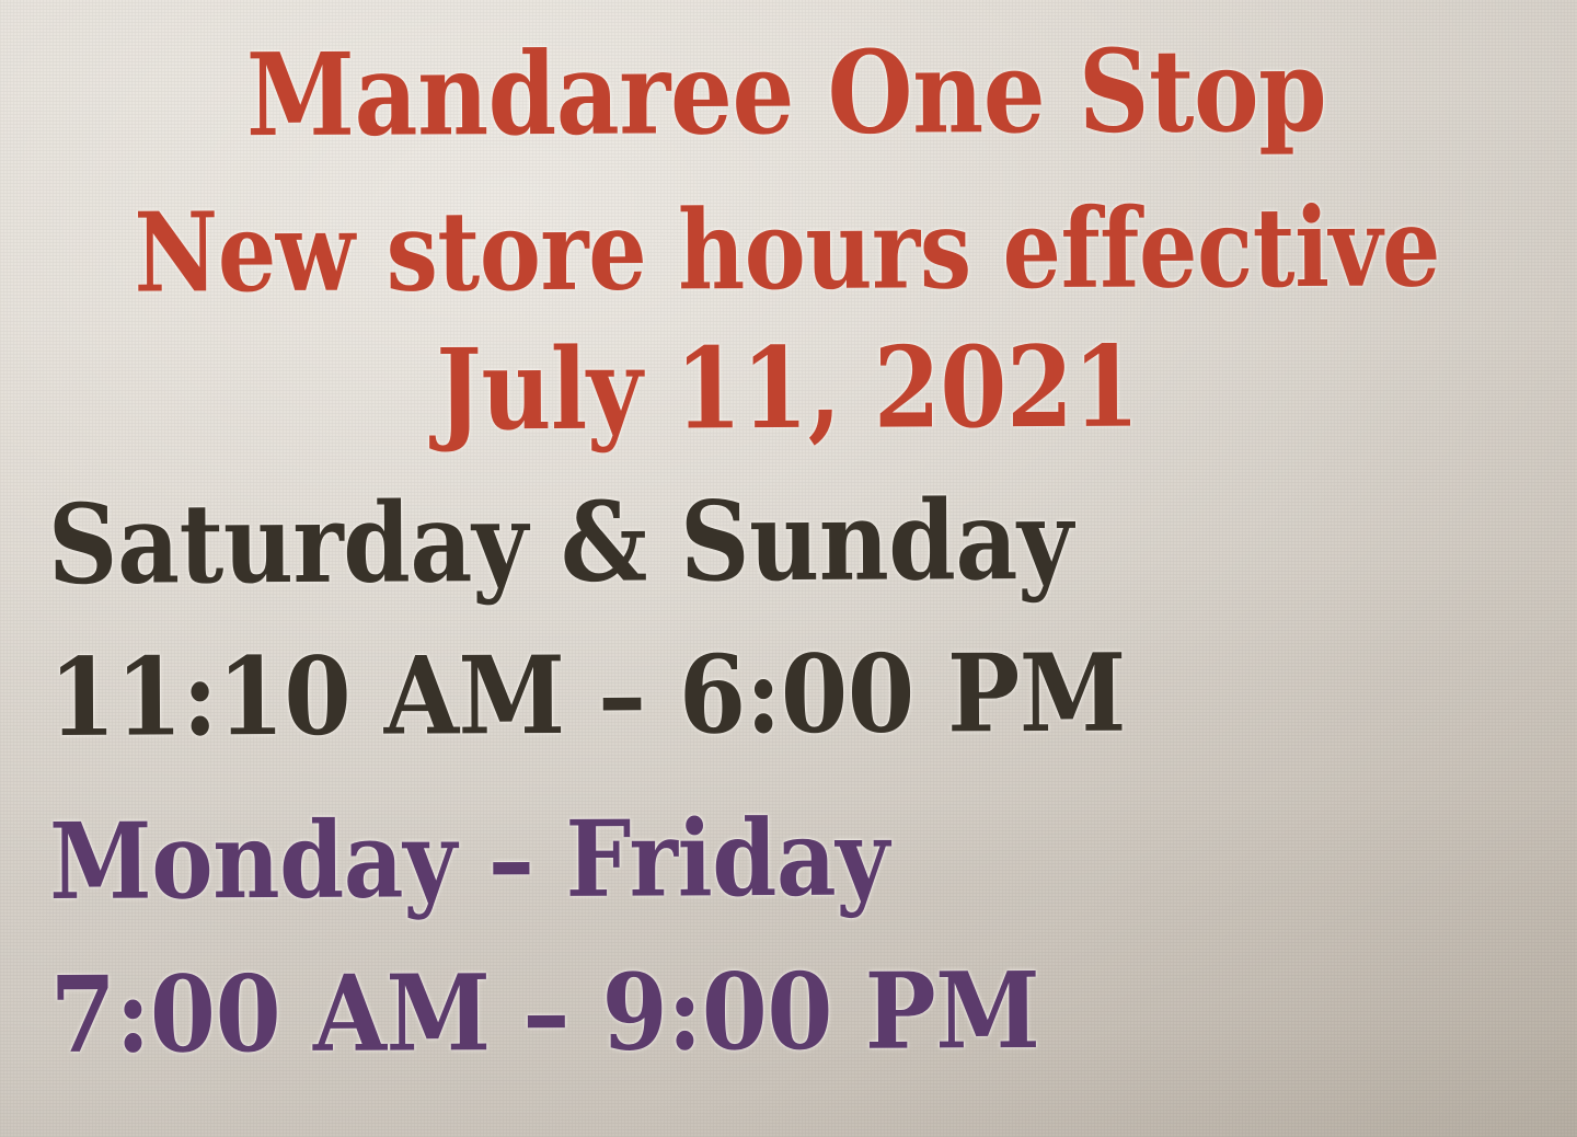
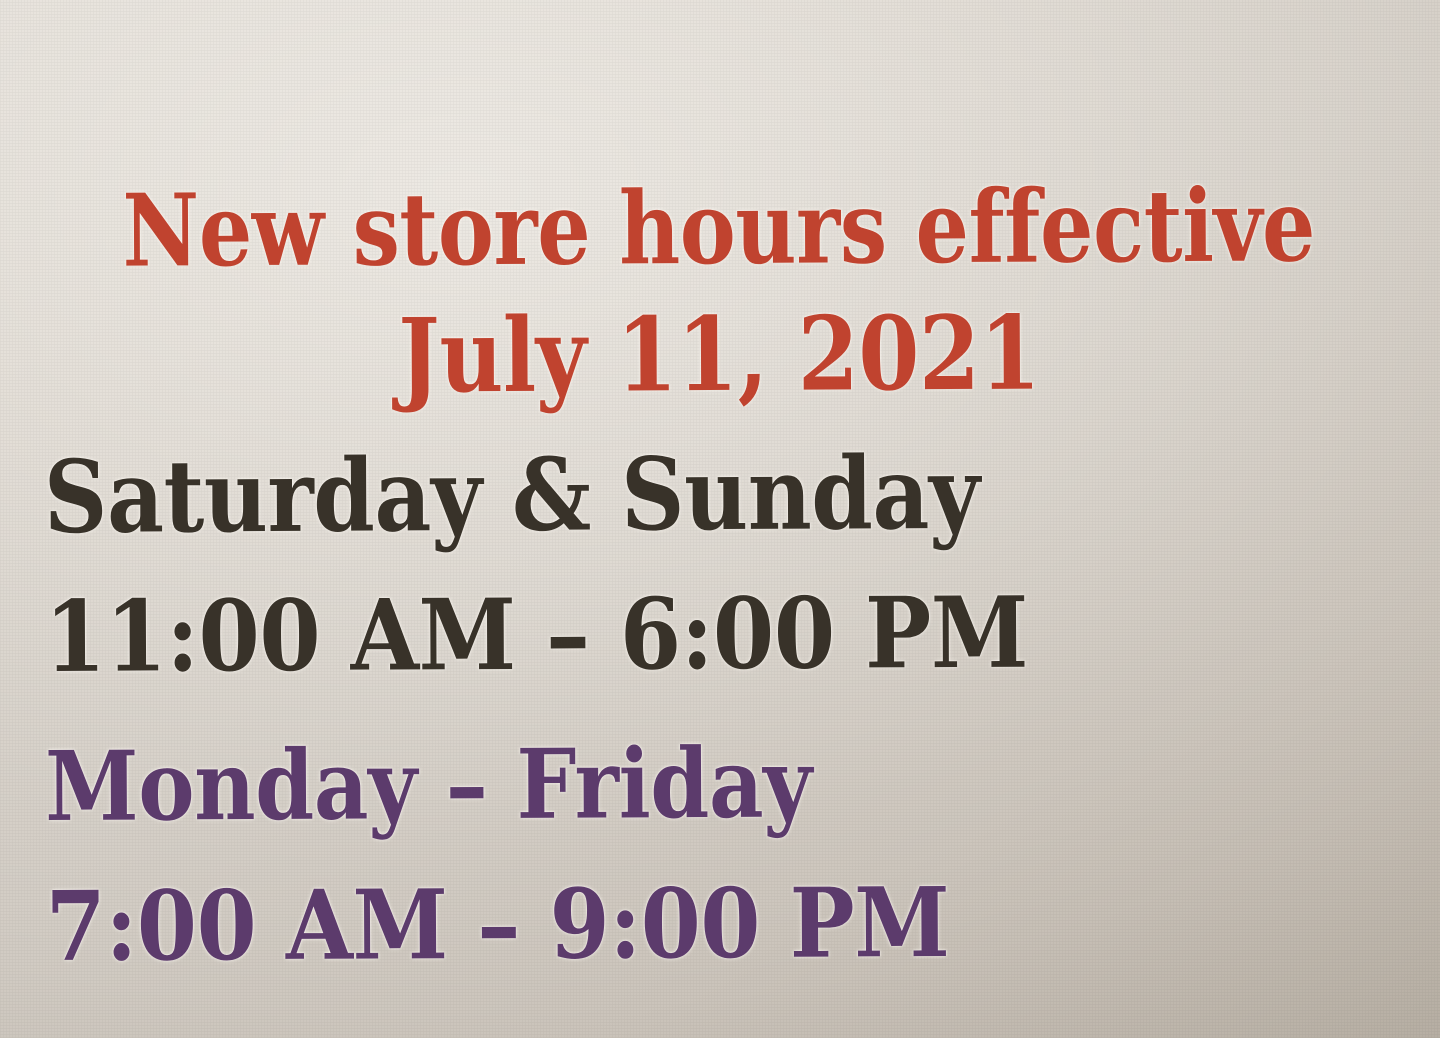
- Mandaree One Stop
  New store hours effective
  July 11, 2021
  Saturday & Sunday
- 11:10 AM – 6:00 PM
+ 11:00 AM – 6:00 PM
  Monday – Friday
  7:00 AM – 9:00 PM
